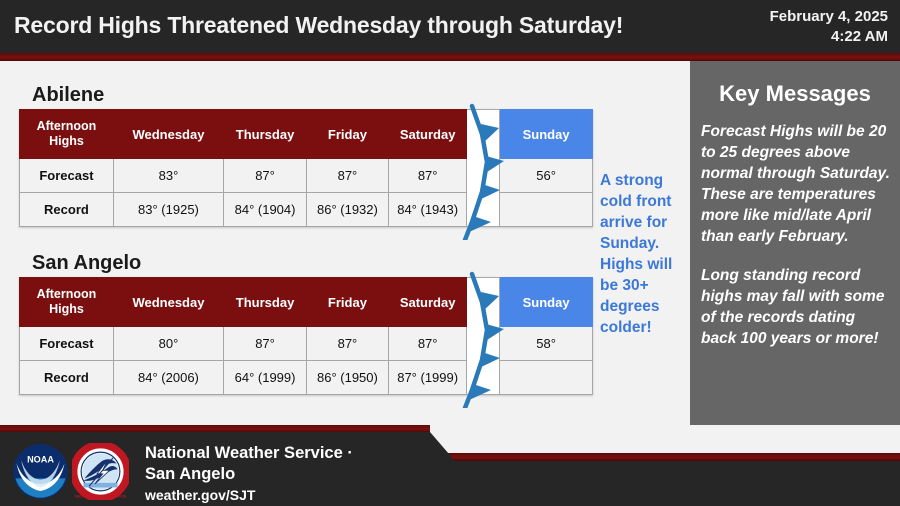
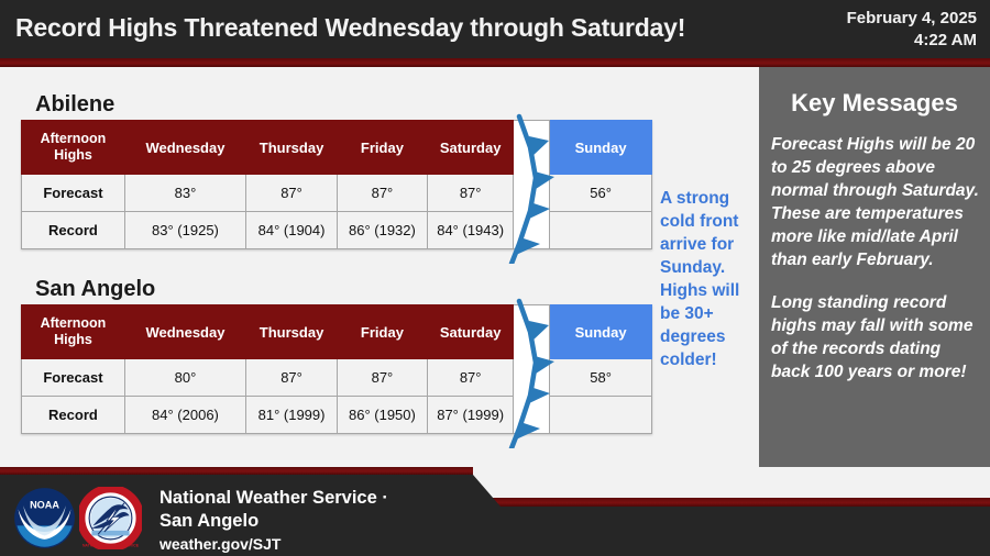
  Record Highs Threatened Wednesday through Saturday!
  February 4, 2025
  4:22 AM
  Abilene
  Afternoon Highs	Wednesday	Thursday	Friday	Saturday		Sunday
  Forecast	83°	87°	87°	87°		56°
  Record	83° (1925)	84° (1904)	86° (1932)	84° (1943)
  San Angelo
  Afternoon Highs	Wednesday	Thursday	Friday	Saturday		Sunday
  Forecast	80°	87°	87°	87°		58°
- Record	84° (2006)	64° (1999)	86° (1950)	87° (1999)
+ Record	84° (2006)	81° (1999)	86° (1950)	87° (1999)
  A strong cold front arrive for Sunday. Highs will be 30+ degrees colder!
  Key Messages
  Forecast Highs will be 20 to 25 degrees above normal through Saturday. These are temperatures more like mid/late April than early February.
  Long standing record highs may fall with some of the records dating back 100 years or more!
  NOAA
  National Weather Service ·
  San Angelo
  weather.gov/SJT
